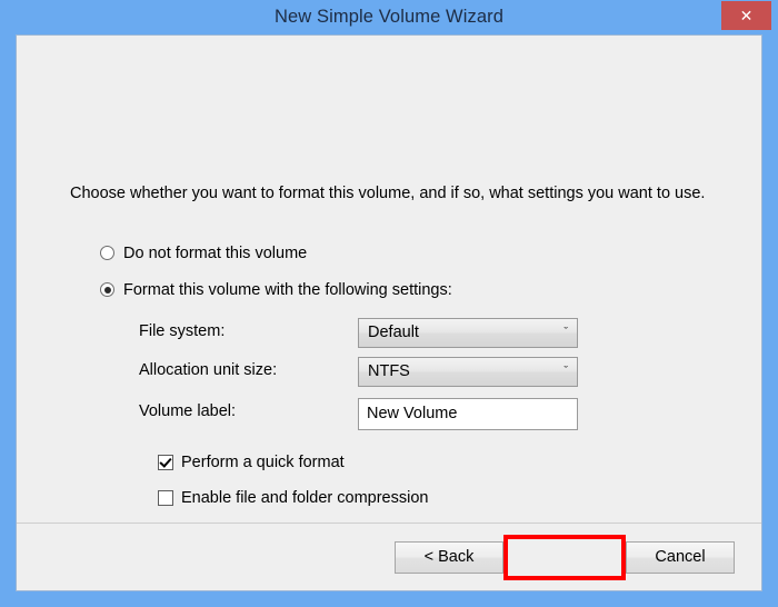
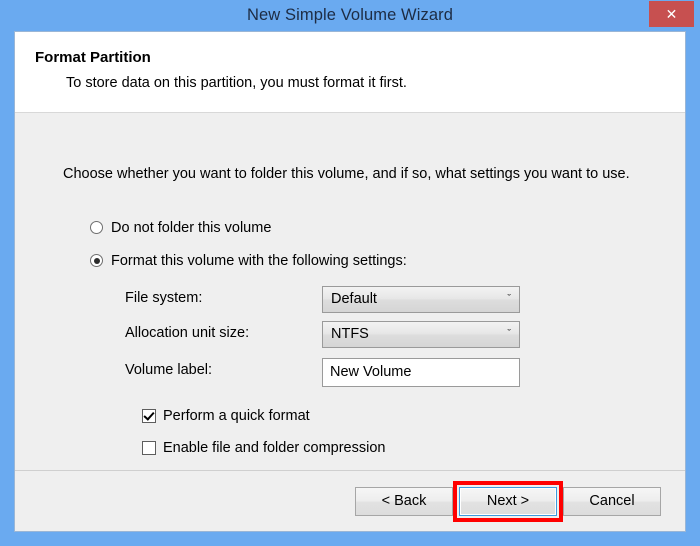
  New Simple Volume Wizard
  ✕
+ Format Partition
+ To store data on this partition, you must format it first.
- Choose whether you want to format this volume, and if so, what settings you want to use.
+ Choose whether you want to folder this volume, and if so, what settings you want to use.
- Do not format this volume
+ Do not folder this volume
  Format this volume with the following settings:
  File system:
  Default
  ˇ
  Allocation unit size:
  NTFS
  ˇ
  Volume label:
  New Volume
  Perform a quick format
  Enable file and folder compression
  < Back
+ Next >
  Cancel
